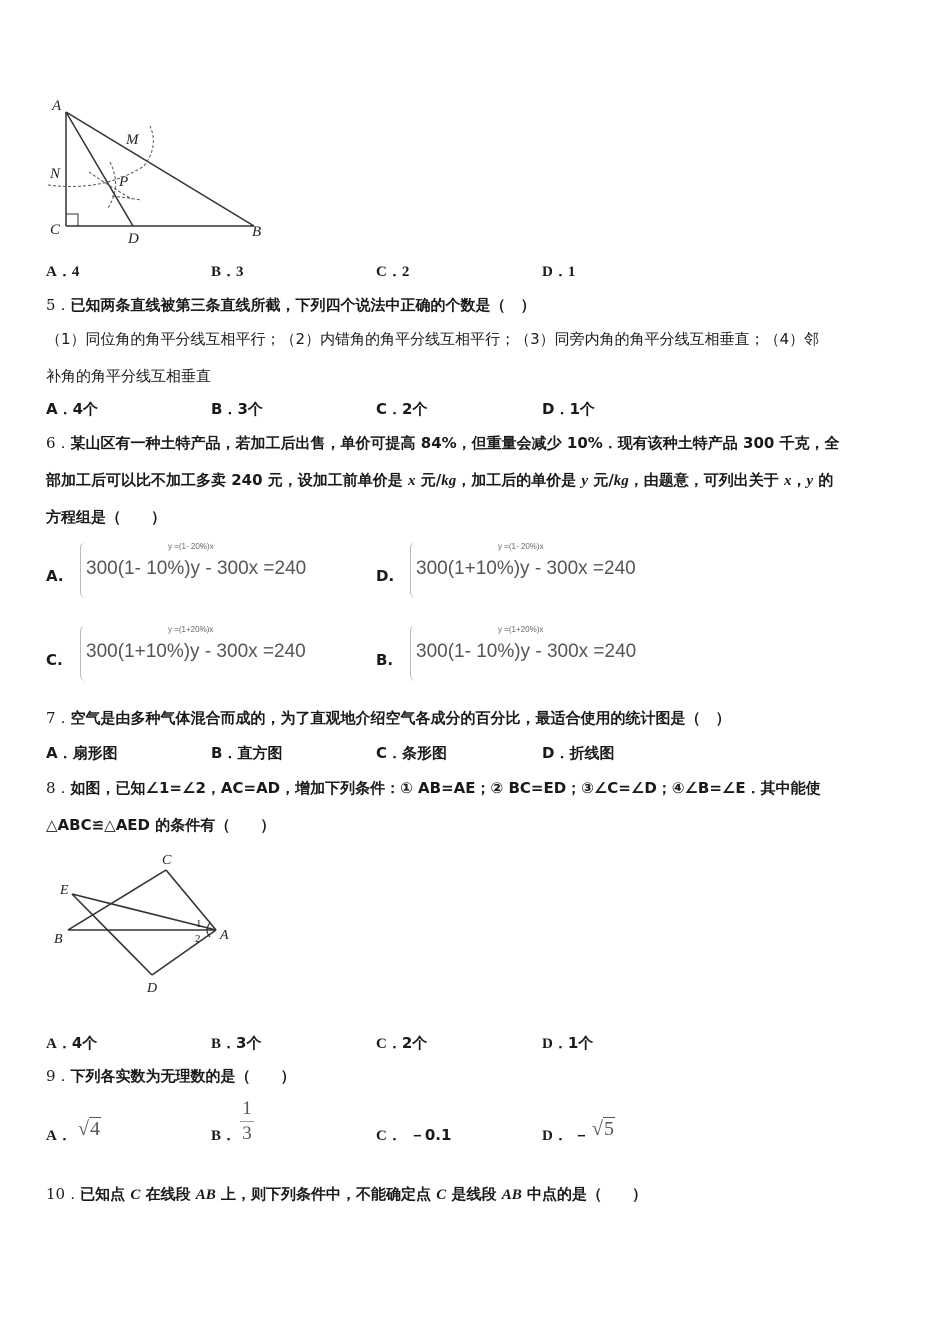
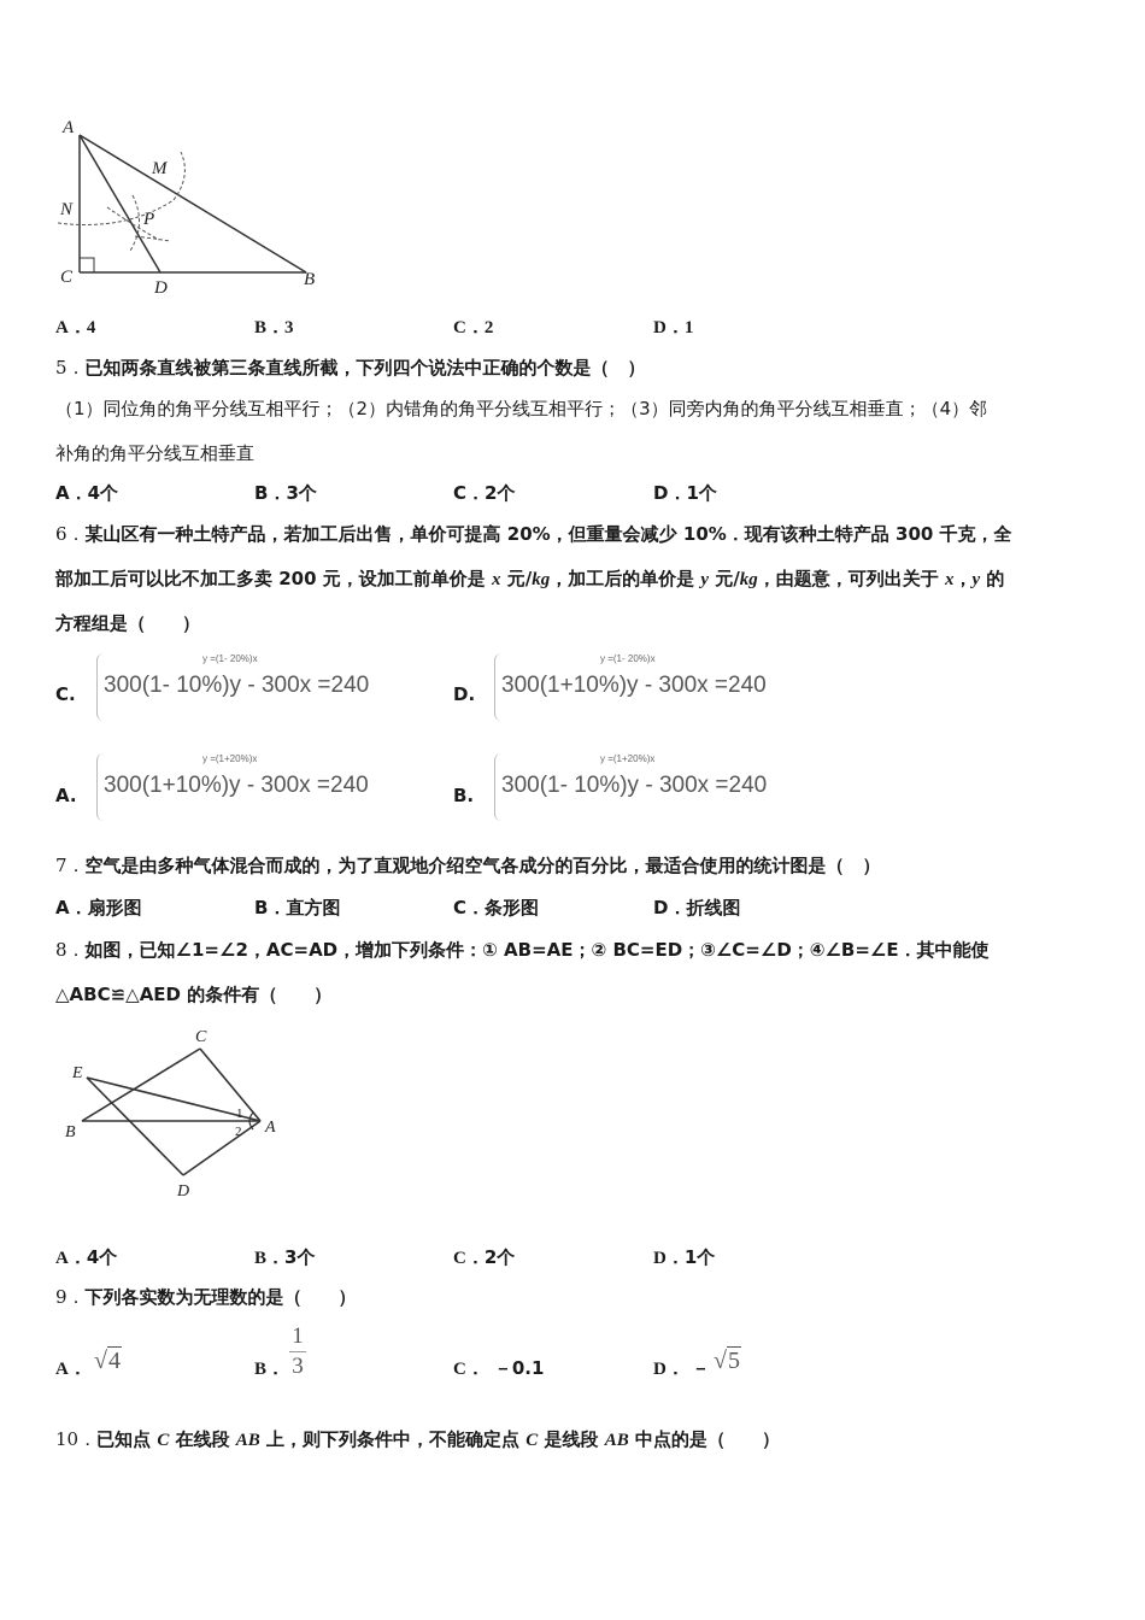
  A
  M
  N
  P
  C
  D
  B
  A．4
  B．3
  C．2
  D．1
  5．已知两条直线被第三条直线所截，下列四个说法中正确的个数是（ ）
  （1）同位角的角平分线互相平行；（2）内错角的角平分线互相平行；（3）同旁内角的角平分线互相垂直；（4）邻
  补角的角平分线互相垂直
  A．4个
  B．3个
  C．2个
  D．1个
- 6．某山区有一种土特产品，若加工后出售，单价可提高 84%，但重量会减少 10%．现有该种土特产品 300 千克，全
+ 6．某山区有一种土特产品，若加工后出售，单价可提高 20%，但重量会减少 10%．现有该种土特产品 300 千克，全
- 部加工后可以比不加工多卖 240 元，设加工前单价是 x 元/kg，加工后的单价是 y 元/kg，由题意，可列出关于 x，y 的
+ 部加工后可以比不加工多卖 200 元，设加工前单价是 x 元/kg，加工后的单价是 y 元/kg，由题意，可列出关于 x，y 的
  方程组是（ ）
- A.
+ C.
  y =(1- 20%)x
  300(1- 10%)y - 300x =240
  D.
  y =(1- 20%)x
  300(1+10%)y - 300x =240
- C.
+ A.
  y =(1+20%)x
  300(1+10%)y - 300x =240
  B.
  y =(1+20%)x
  300(1- 10%)y - 300x =240
  7．空气是由多种气体混合而成的，为了直观地介绍空气各成分的百分比，最适合使用的统计图是（ ）
  A．扇形图
  B．直方图
  C．条形图
  D．折线图
  8．如图，已知∠1=∠2，AC=AD，增加下列条件：① AB=AE；② BC=ED；③∠C=∠D；④∠B=∠E．其中能使
  △ABC≌△AED 的条件有（ ）
  C
  E
  B
  A
  D
  1
  2
  A．4个
  B．3个
  C．2个
  D．1个
  9．下列各实数为无理数的是（ ）
  A．
  √4
  B．
  1
  3
  C． －0.1
  D． －
  √5
  10．已知点 C 在线段 AB 上，则下列条件中，不能确定点 C 是线段 AB 中点的是（ ）
